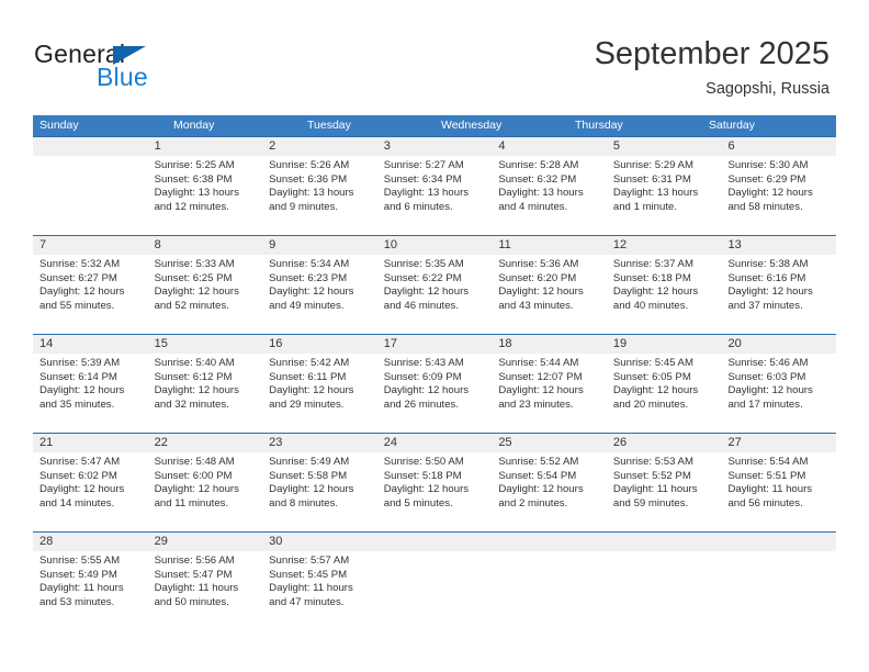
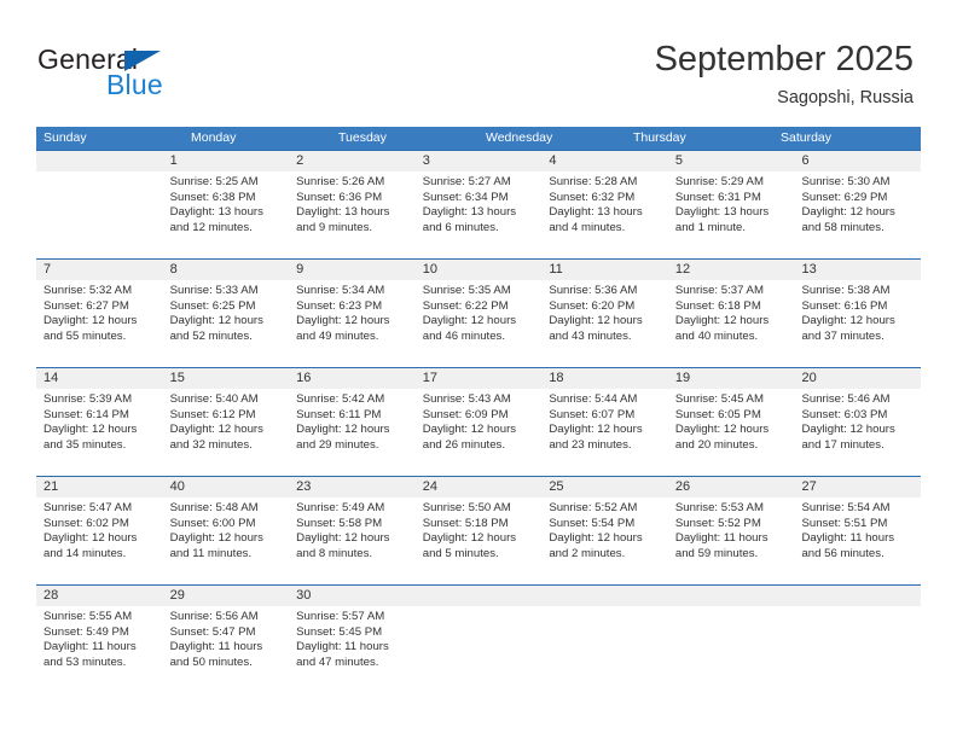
  General
  Blue
  September 2025
  Sagopshi, Russia
  Sunday
  Monday
  Tuesday
  Wednesday
  Thursday
  Saturday
  1
  2
  3
  4
  5
  6
  Sunrise: 5:25 AM
  Sunset: 6:38 PM
  Daylight: 13 hours
  and 12 minutes.
  Sunrise: 5:26 AM
  Sunset: 6:36 PM
  Daylight: 13 hours
  and 9 minutes.
  Sunrise: 5:27 AM
  Sunset: 6:34 PM
  Daylight: 13 hours
  and 6 minutes.
  Sunrise: 5:28 AM
  Sunset: 6:32 PM
  Daylight: 13 hours
  and 4 minutes.
  Sunrise: 5:29 AM
  Sunset: 6:31 PM
  Daylight: 13 hours
  and 1 minute.
  Sunrise: 5:30 AM
  Sunset: 6:29 PM
  Daylight: 12 hours
  and 58 minutes.
  7
  8
  9
  10
  11
  12
  13
  Sunrise: 5:32 AM
  Sunset: 6:27 PM
  Daylight: 12 hours
  and 55 minutes.
  Sunrise: 5:33 AM
  Sunset: 6:25 PM
  Daylight: 12 hours
  and 52 minutes.
  Sunrise: 5:34 AM
  Sunset: 6:23 PM
  Daylight: 12 hours
  and 49 minutes.
  Sunrise: 5:35 AM
  Sunset: 6:22 PM
  Daylight: 12 hours
  and 46 minutes.
  Sunrise: 5:36 AM
  Sunset: 6:20 PM
  Daylight: 12 hours
  and 43 minutes.
  Sunrise: 5:37 AM
  Sunset: 6:18 PM
  Daylight: 12 hours
  and 40 minutes.
  Sunrise: 5:38 AM
  Sunset: 6:16 PM
  Daylight: 12 hours
  and 37 minutes.
  14
  15
  16
  17
  18
  19
  20
  Sunrise: 5:39 AM
  Sunset: 6:14 PM
  Daylight: 12 hours
  and 35 minutes.
  Sunrise: 5:40 AM
  Sunset: 6:12 PM
  Daylight: 12 hours
  and 32 minutes.
  Sunrise: 5:42 AM
  Sunset: 6:11 PM
  Daylight: 12 hours
  and 29 minutes.
  Sunrise: 5:43 AM
  Sunset: 6:09 PM
  Daylight: 12 hours
  and 26 minutes.
  Sunrise: 5:44 AM
- Sunset: 12:07 PM
+ Sunset: 6:07 PM
  Daylight: 12 hours
  and 23 minutes.
  Sunrise: 5:45 AM
  Sunset: 6:05 PM
  Daylight: 12 hours
  and 20 minutes.
  Sunrise: 5:46 AM
  Sunset: 6:03 PM
  Daylight: 12 hours
  and 17 minutes.
  21
- 22
+ 40
  23
  24
  25
  26
  27
  Sunrise: 5:47 AM
  Sunset: 6:02 PM
  Daylight: 12 hours
  and 14 minutes.
  Sunrise: 5:48 AM
  Sunset: 6:00 PM
  Daylight: 12 hours
  and 11 minutes.
  Sunrise: 5:49 AM
  Sunset: 5:58 PM
  Daylight: 12 hours
  and 8 minutes.
  Sunrise: 5:50 AM
  Sunset: 5:18 PM
  Daylight: 12 hours
  and 5 minutes.
  Sunrise: 5:52 AM
  Sunset: 5:54 PM
  Daylight: 12 hours
  and 2 minutes.
  Sunrise: 5:53 AM
  Sunset: 5:52 PM
  Daylight: 11 hours
  and 59 minutes.
  Sunrise: 5:54 AM
  Sunset: 5:51 PM
  Daylight: 11 hours
  and 56 minutes.
  28
  29
  30
  Sunrise: 5:55 AM
  Sunset: 5:49 PM
  Daylight: 11 hours
  and 53 minutes.
  Sunrise: 5:56 AM
  Sunset: 5:47 PM
  Daylight: 11 hours
  and 50 minutes.
  Sunrise: 5:57 AM
  Sunset: 5:45 PM
  Daylight: 11 hours
  and 47 minutes.
